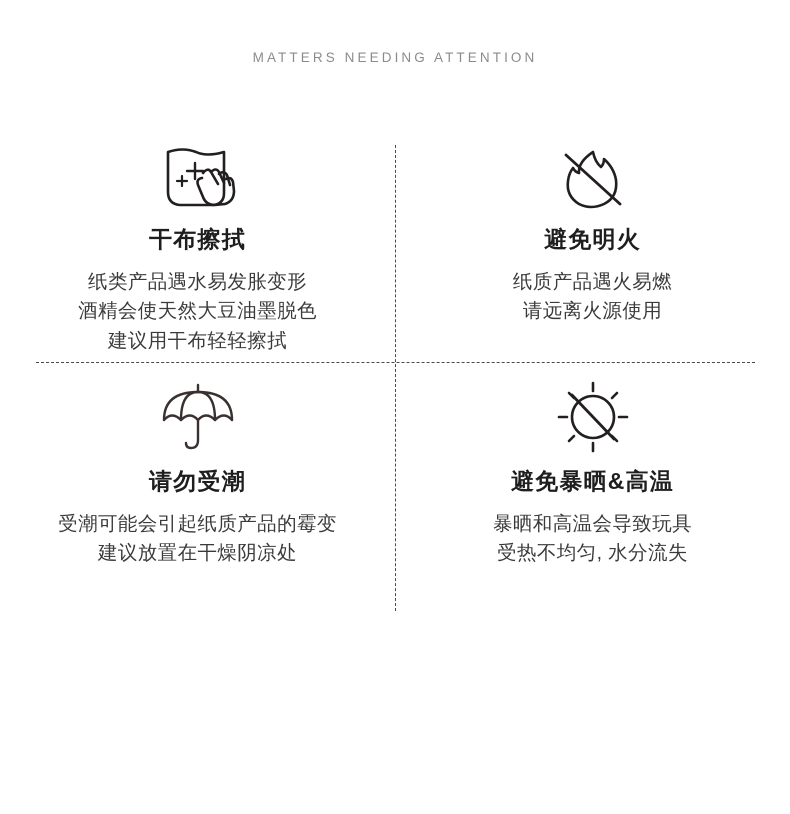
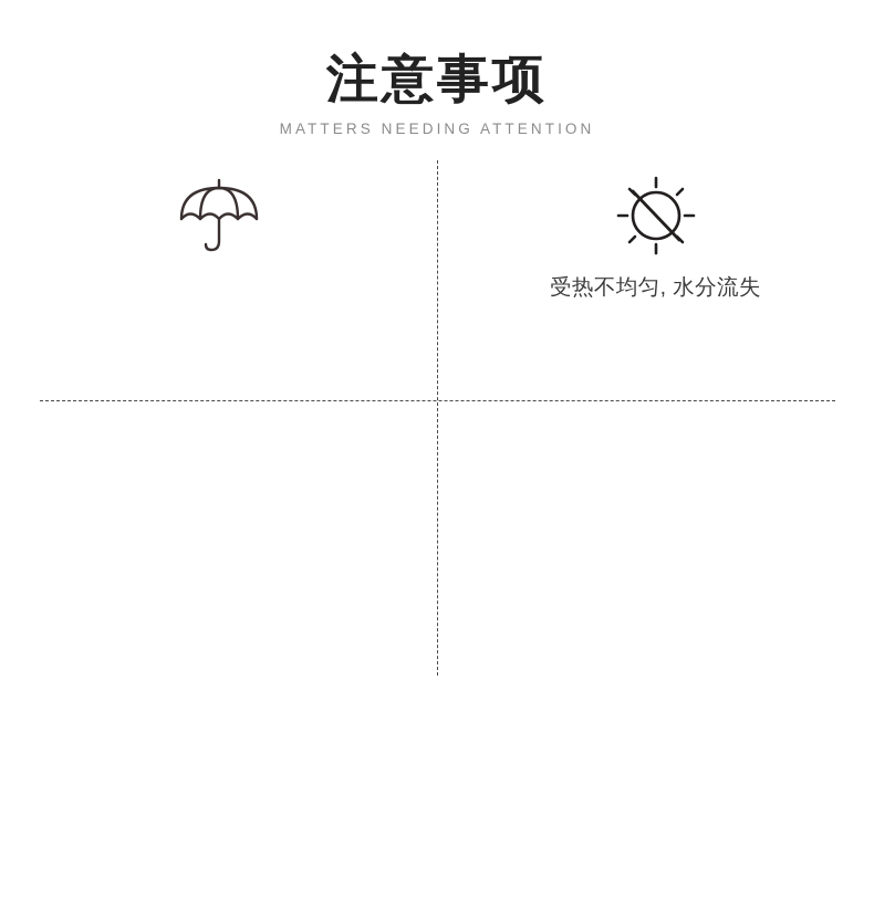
+ 注意事项
  MATTERS NEEDING ATTENTION
- 干布擦拭
- 纸类产品遇水易发胀变形
- 酒精会使天然大豆油墨脱色
- 建议用干布轻轻擦拭
- 避免明火
- 纸质产品遇火易燃
- 请远离火源使用
- 请勿受潮
- 受潮可能会引起纸质产品的霉变
- 建议放置在干燥阴凉处
- 避免暴晒&高温
- 暴晒和高温会导致玩具
  受热不均匀, 水分流失
